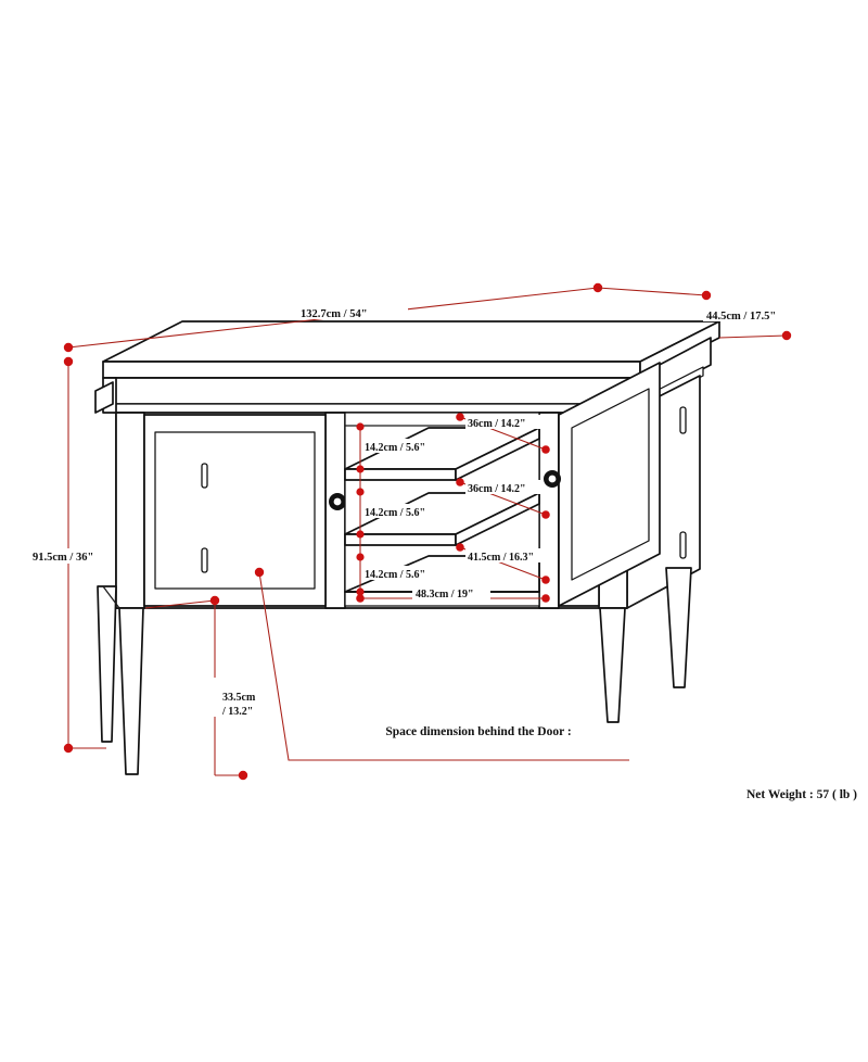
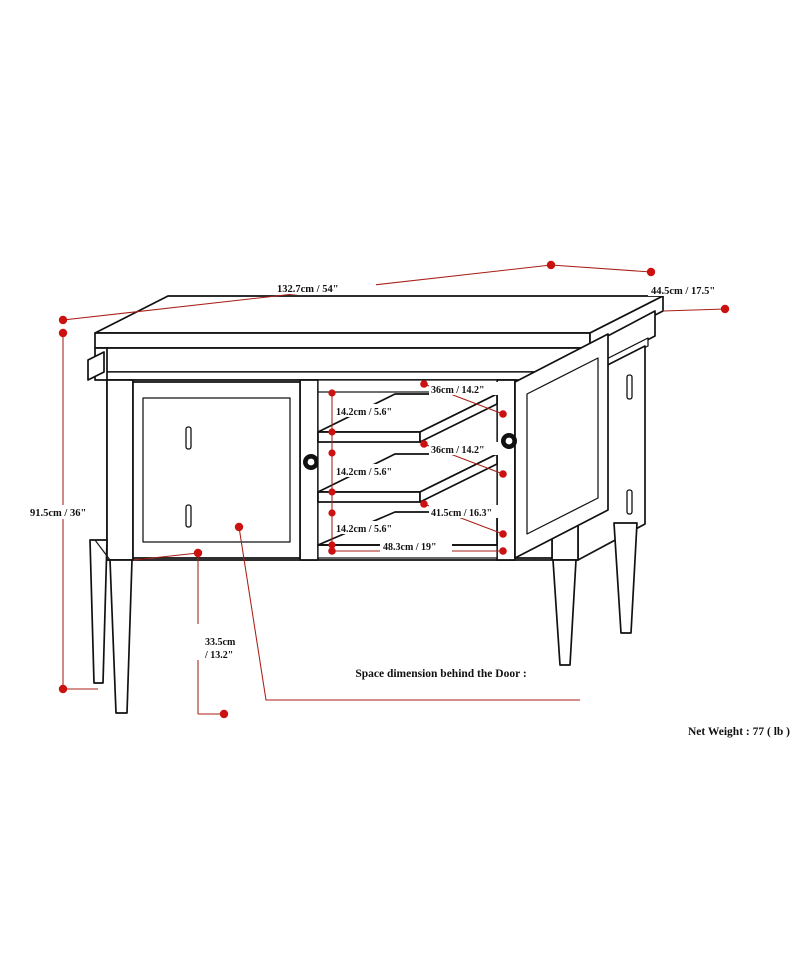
  132.7cm / 54"
  44.5cm / 17.5"
  91.5cm / 36"
  33.5cm
  / 13.2"
  14.2cm / 5.6"
  14.2cm / 5.6"
  14.2cm / 5.6"
  36cm / 14.2"
  36cm / 14.2"
  41.5cm / 16.3"
  48.3cm / 19"
  Space dimension behind the Door :
- Net Weight : 57 ( lb )
+ Net Weight : 77 ( lb )
